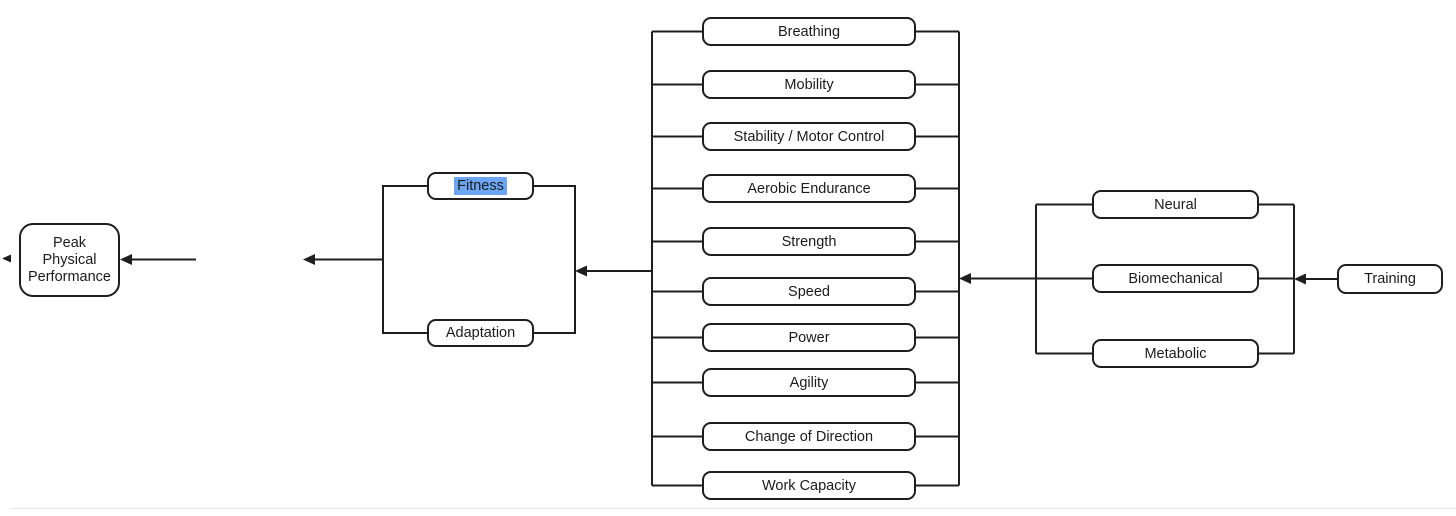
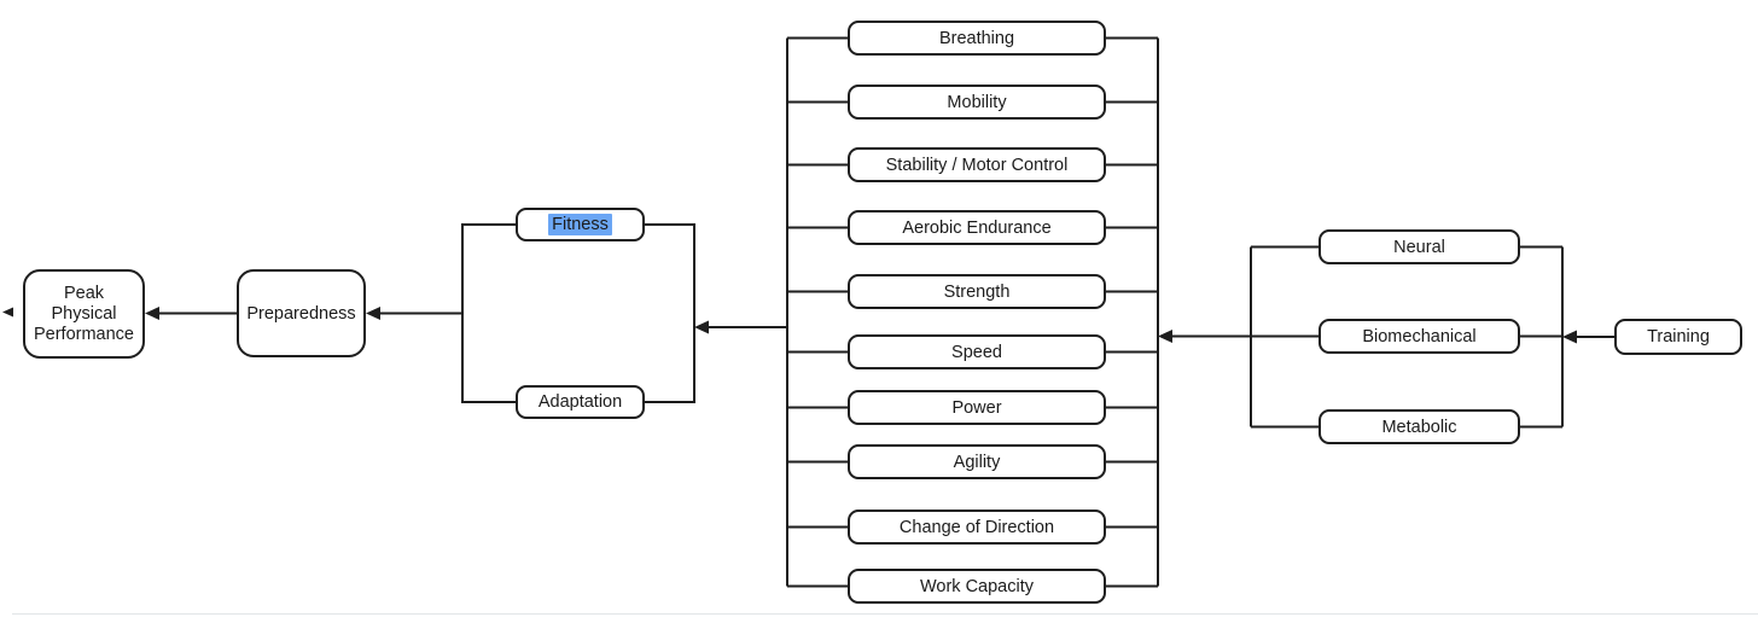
  Peak
  Physical
  Performance
+ Preparedness
  Fitness
  Adaptation
  Breathing
  Mobility
  Stability / Motor Control
  Aerobic Endurance
  Strength
  Speed
  Power
  Agility
  Change of Direction
  Work Capacity
  Neural
  Biomechanical
  Metabolic
  Training
